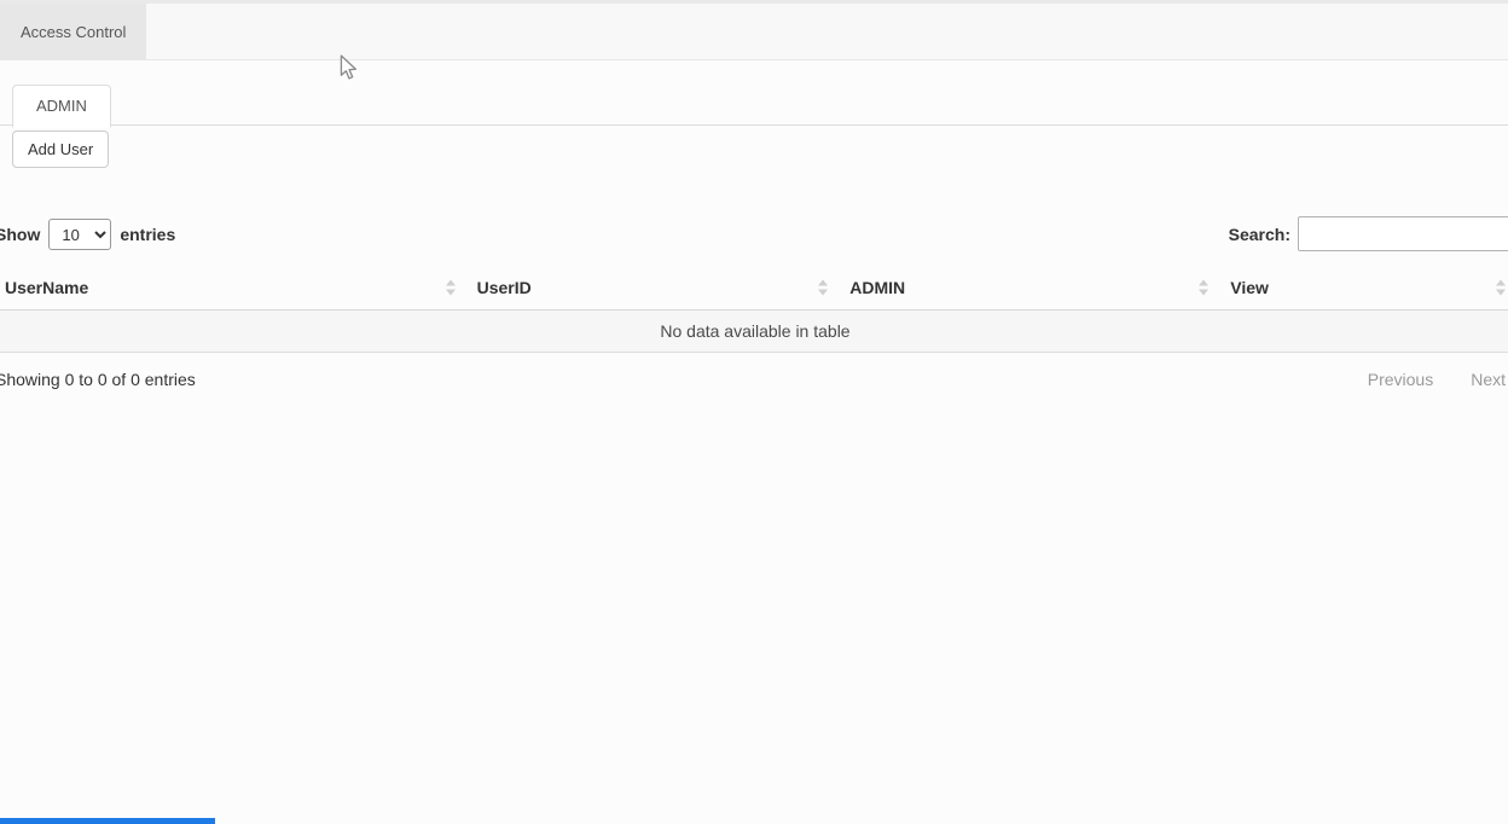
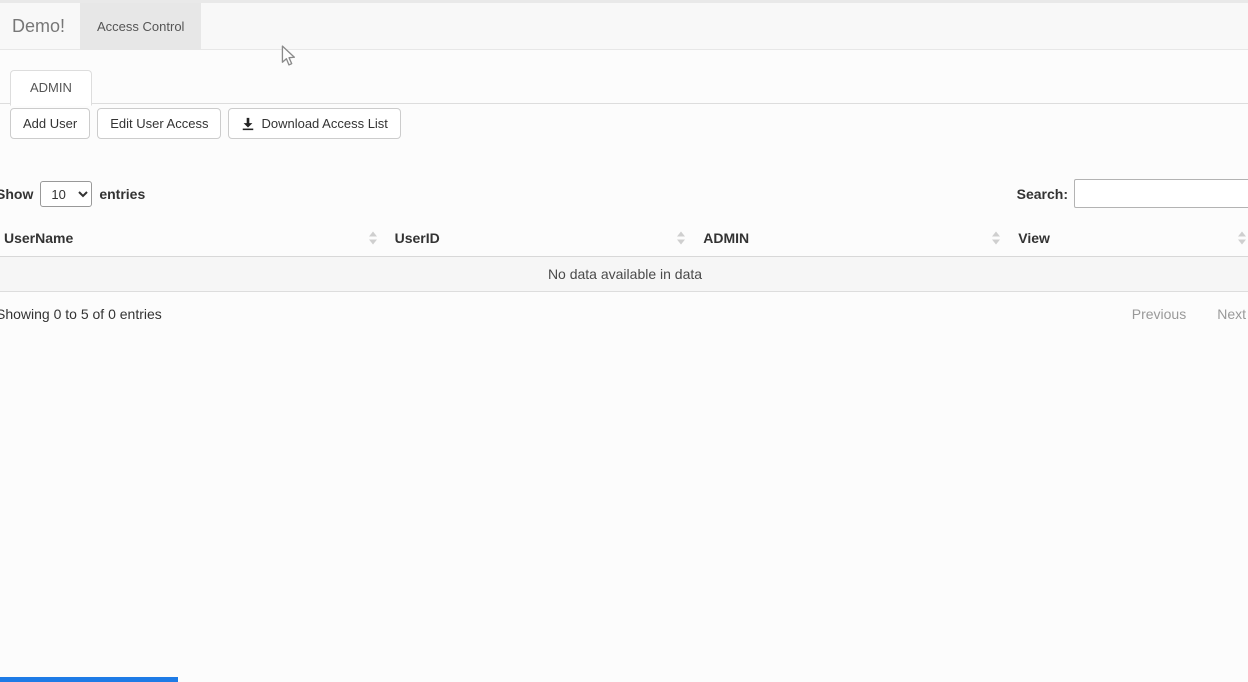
+ Demo!
  Access Control
  ADMIN
  Add User
+ Edit User Access
+ Download Access List
  Show
  10
  entries
  Search:
  UserName	UserID	ADMIN	View
- No data available in table
+ No data available in data
- Showing 0 to 0 of 0 entries
+ Showing 0 to 5 of 0 entries
  Previous
  Next
